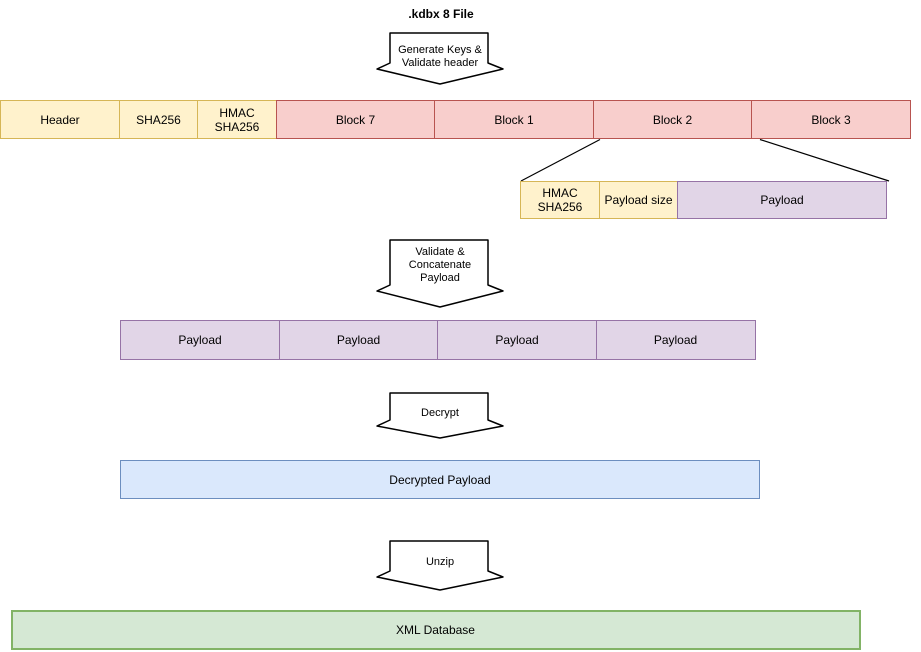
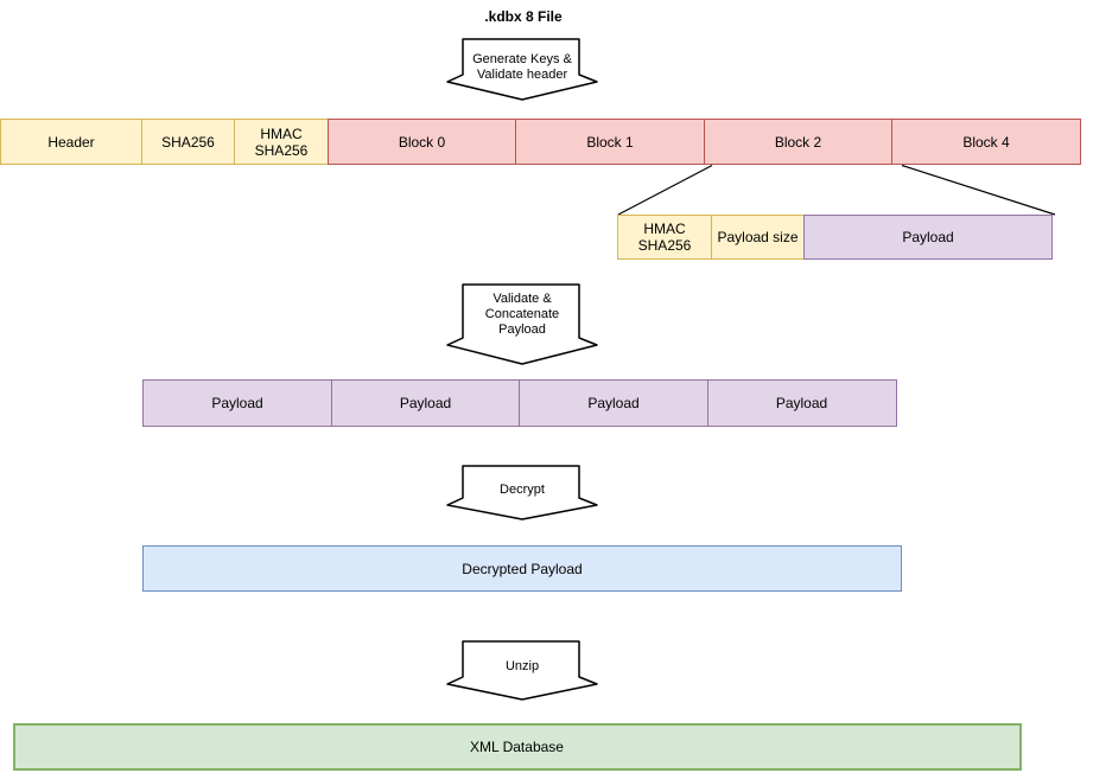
  .kdbx 8 File
  Generate Keys &
  Validate header
  Validate &
  Concatenate
  Payload
  Decrypt
  Unzip
  Header
  SHA256
  HMAC
  SHA256
- Block 7
+ Block 0
  Block 1
  Block 2
- Block 3
+ Block 4
  HMAC
  SHA256
  Payload size
  Payload
  Payload
  Payload
  Payload
  Payload
  Decrypted Payload
  XML Database
